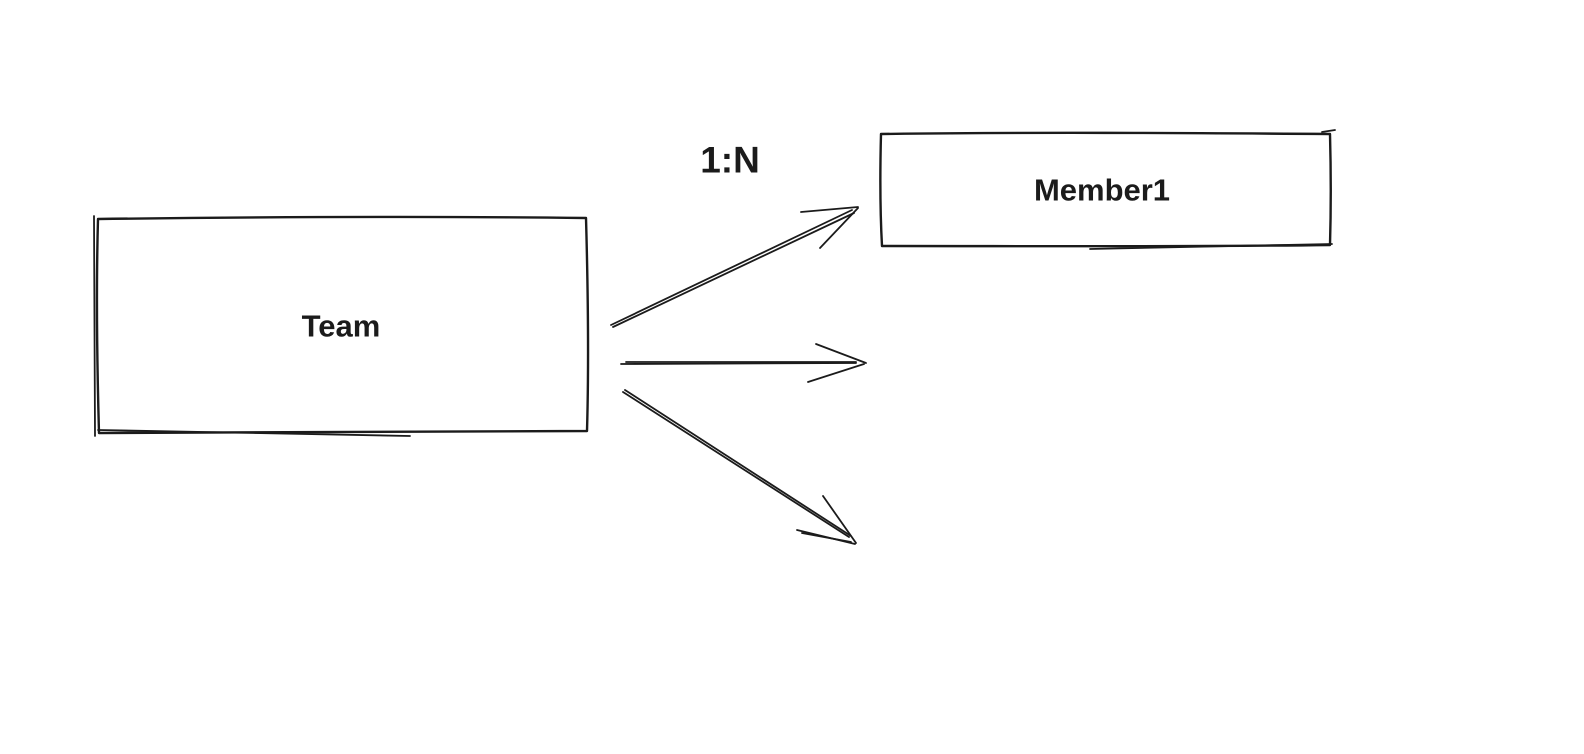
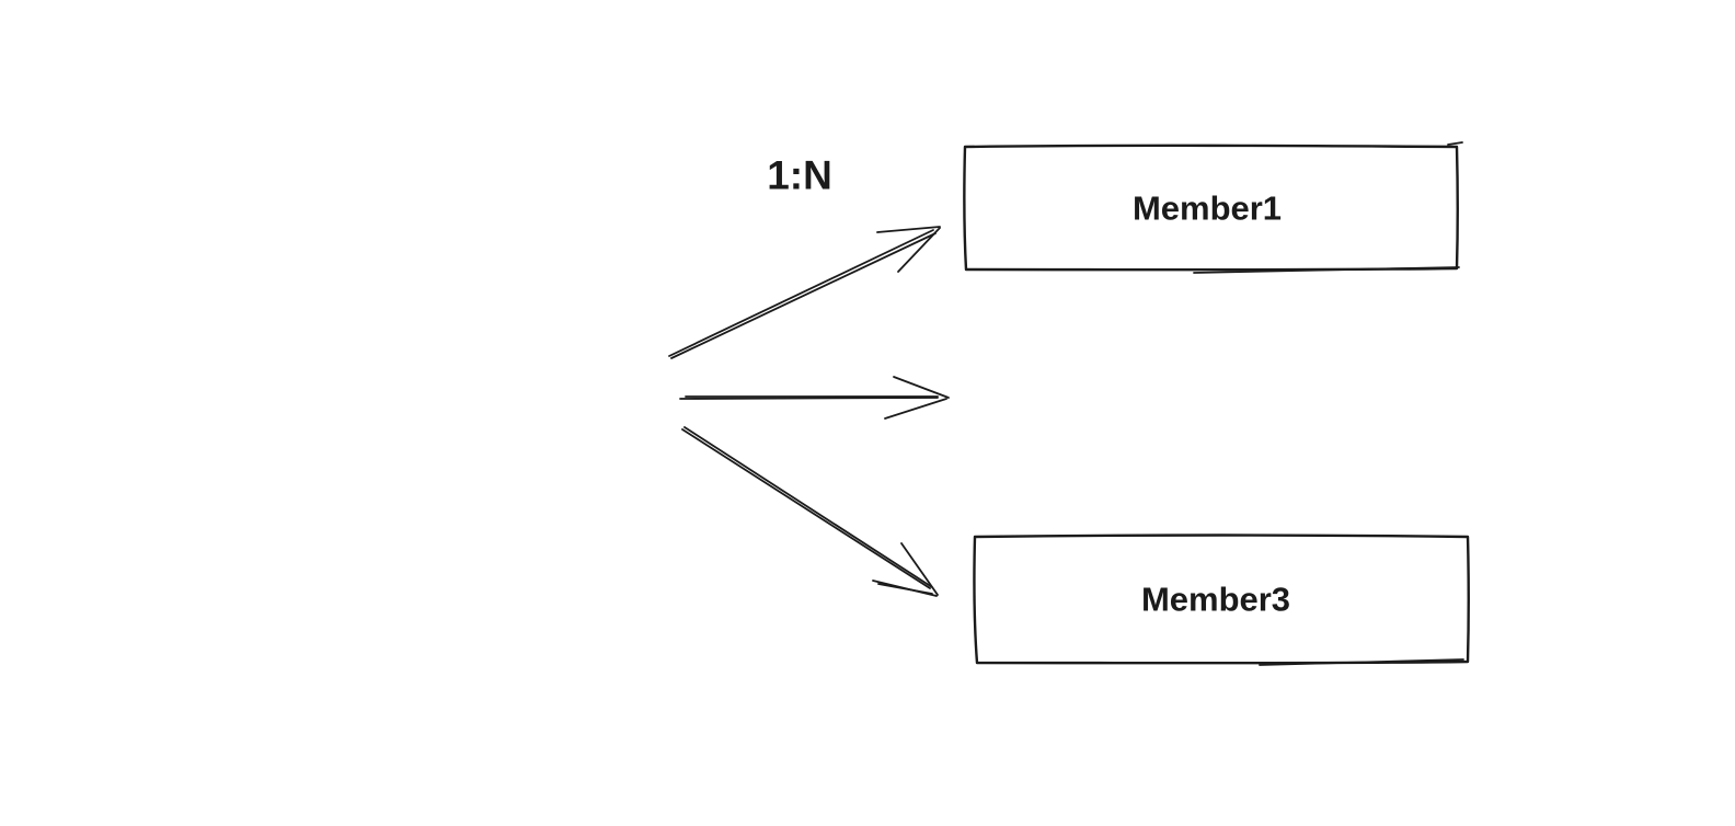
  1:N
- Team
  Member1
+ Member3
